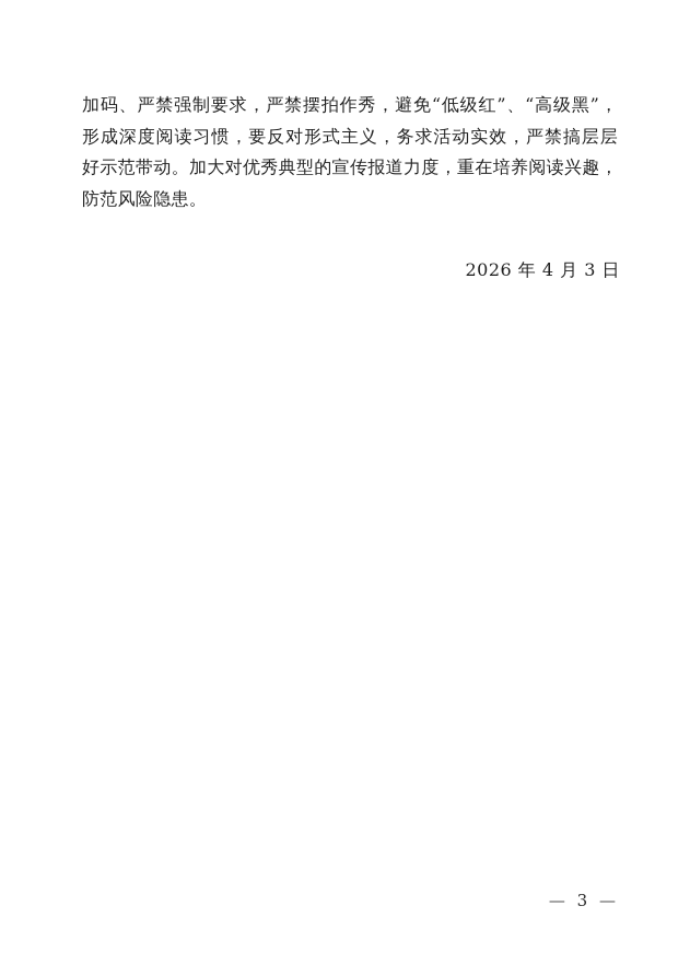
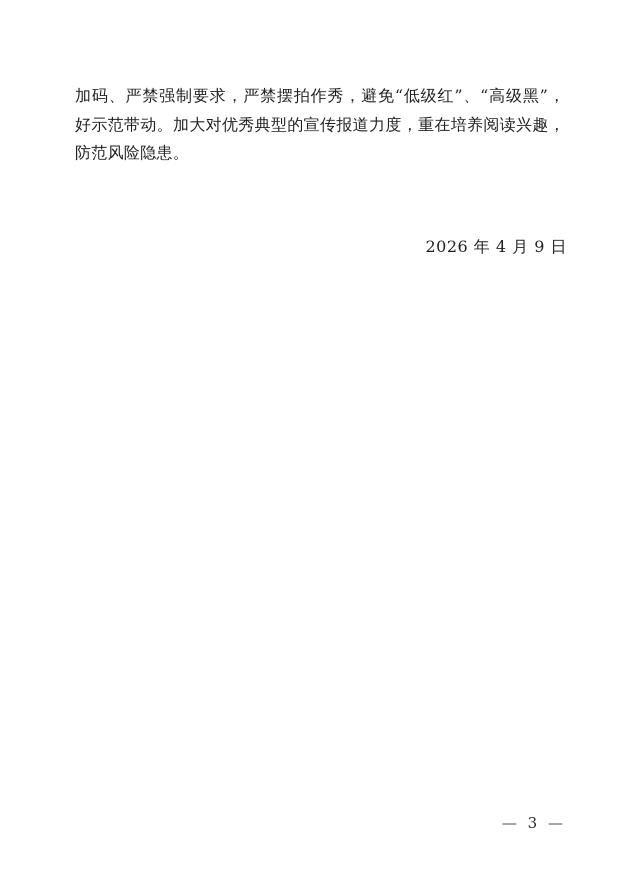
  加码、严禁强制要求，严禁摆拍作秀，避免“低级红”、“高级黑”，
- 形成深度阅读习惯，要反对形式主义，务求活动实效，严禁搞层层
  好示范带动。加大对优秀典型的宣传报道力度，重在培养阅读兴趣，
  防范风险隐患。
- 2026 年 4 月 3 日
+ 2026 年 4 月 9 日
  — 3 —
